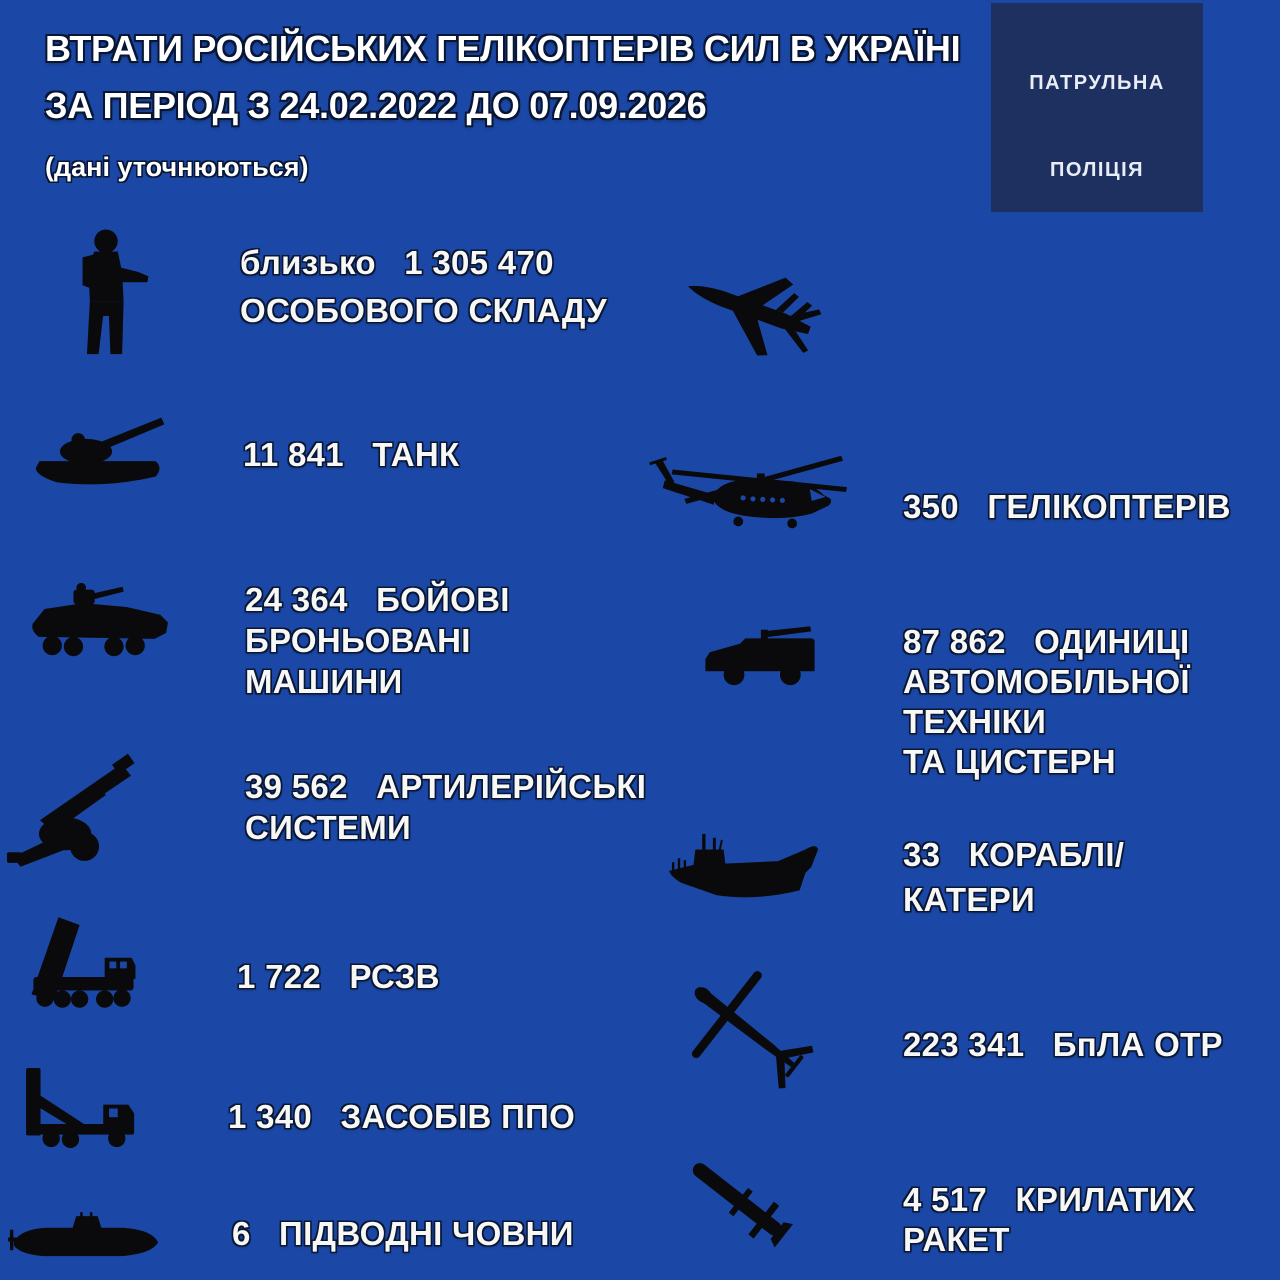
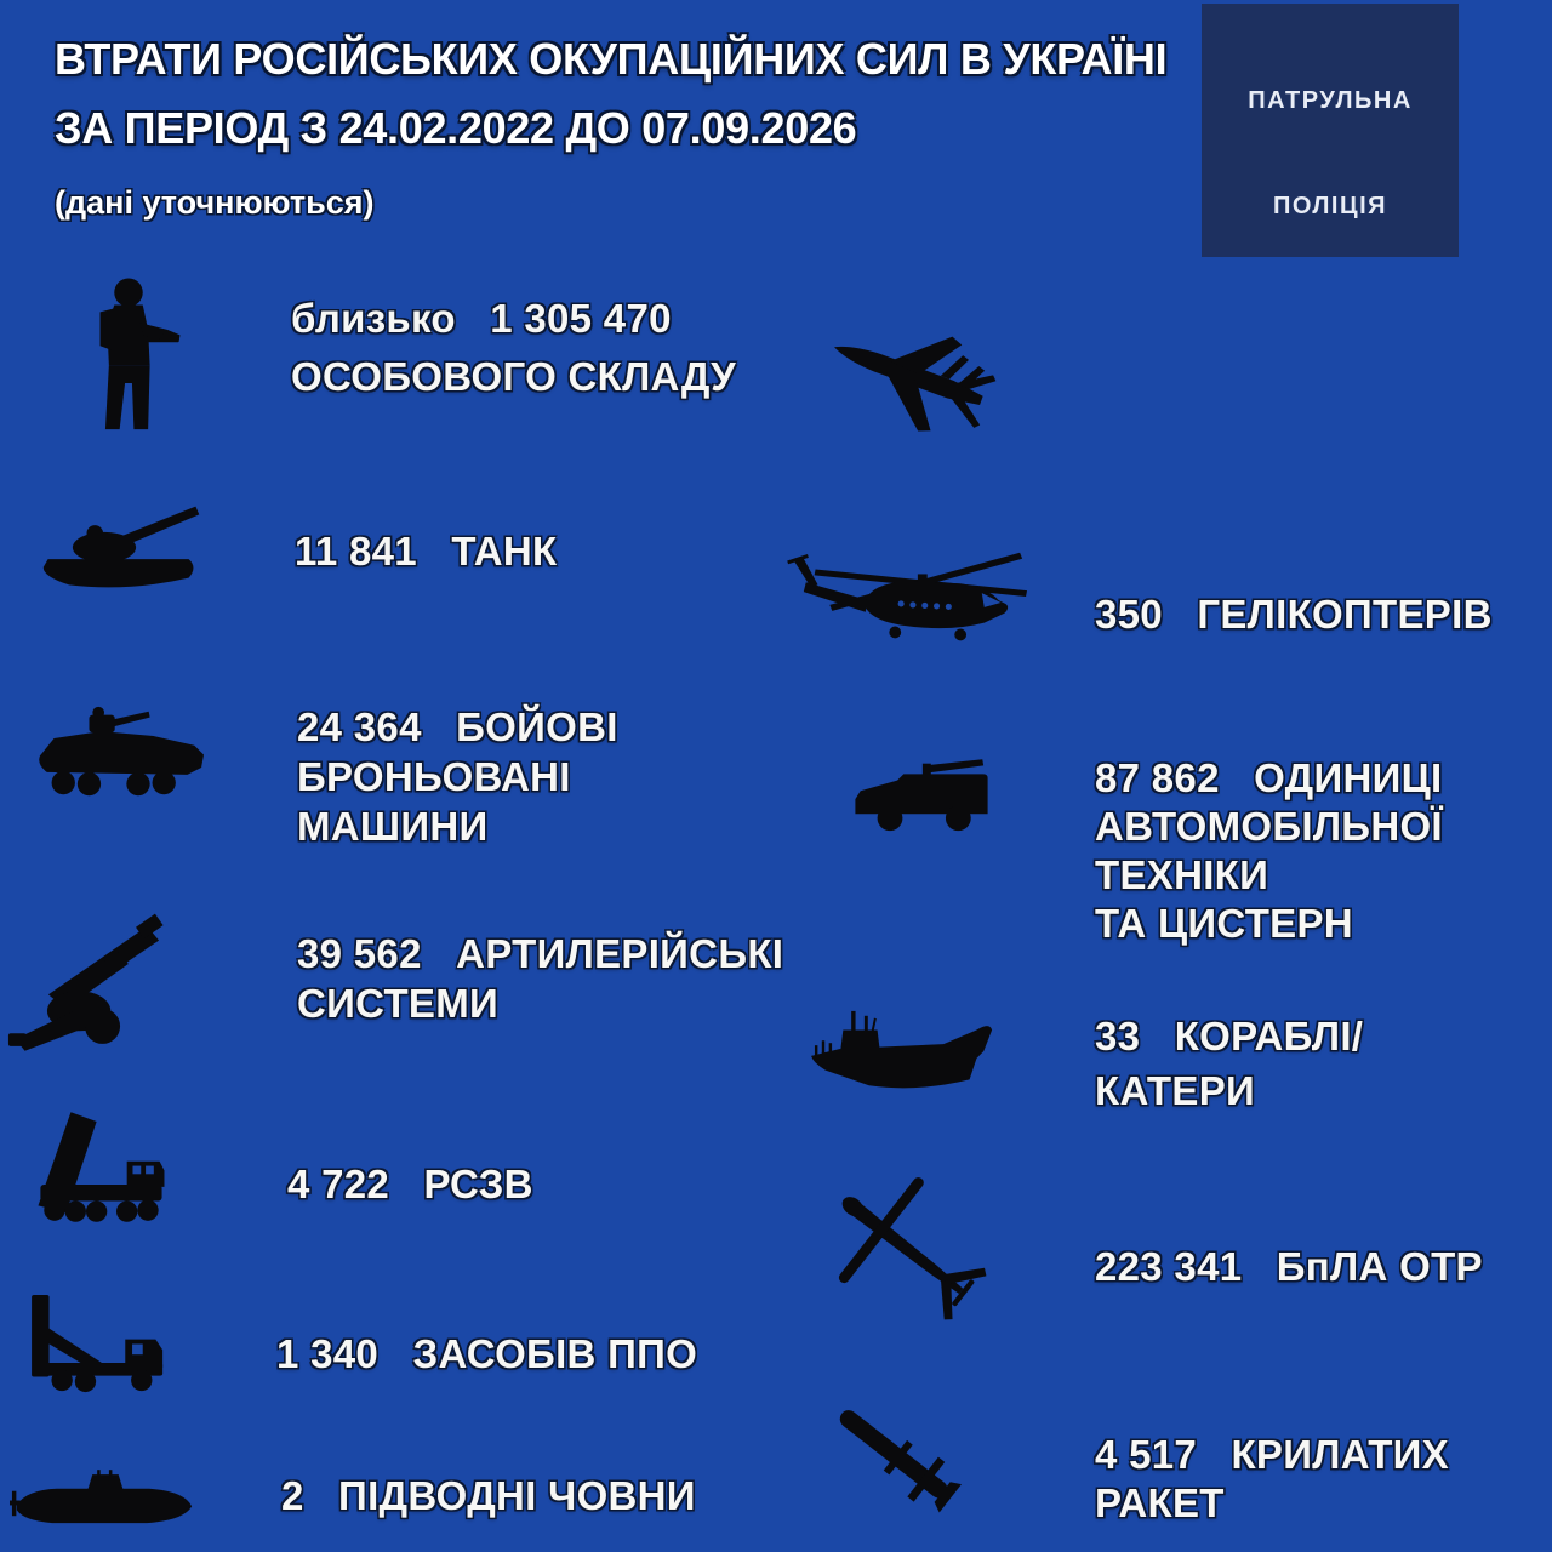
- ВТРАТИ РОСІЙСЬКИХ ГЕЛІКОПТЕРІВ СИЛ В УКРАЇНІ
+ ВТРАТИ РОСІЙСЬКИХ ОКУПАЦІЙНИХ СИЛ В УКРАЇНІ
  ЗА ПЕРІОД З 24.02.2022 ДО 07.09.2026
  (дані уточнюються)
  ПАТРУЛЬНА
  ПОЛІЦІЯ
  близько 1 305 470
  ОСОБОВОГО СКЛАДУ
  11 841 ТАНК
  24 364 БОЙОВІ
  БРОНЬОВАНІ
  МАШИНИ
  39 562 АРТИЛЕРІЙСЬКІ
  СИСТЕМИ
- 1 722 РСЗВ
+ 4 722 РСЗВ
  1 340 ЗАСОБІВ ППО
- 6 ПІДВОДНІ ЧОВНИ
+ 2 ПІДВОДНІ ЧОВНИ
  350 ГЕЛІКОПТЕРІВ
  87 862 ОДИНИЦІ
  АВТОМОБІЛЬНОЇ
  ТЕХНІКИ
  ТА ЦИСТЕРН
  33 КОРАБЛІ/
  КАТЕРИ
  223 341 БпЛА ОТР
  4 517 КРИЛАТИХ
  РАКЕТ
